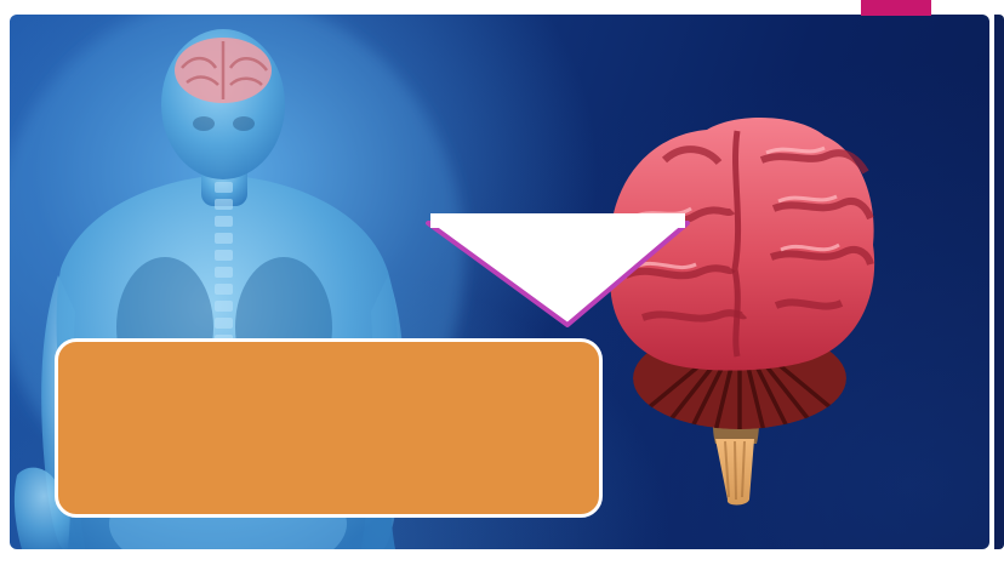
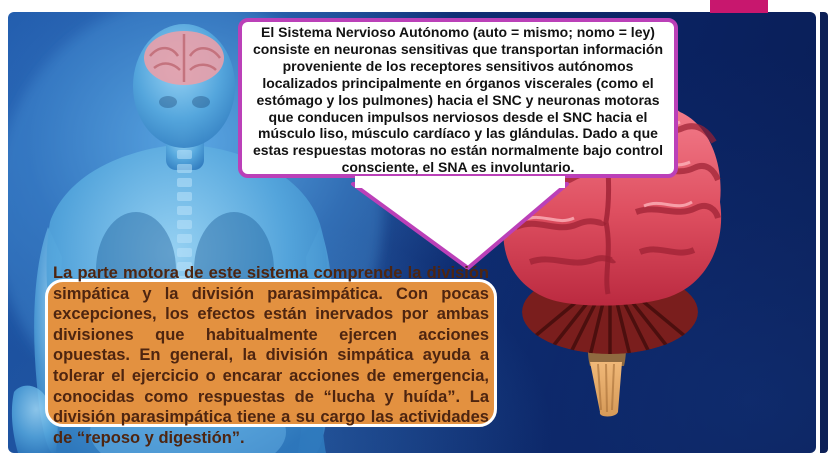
+ El Sistema Nervioso Autónomo (auto = mismo; nomo = ley) consiste en neuronas sensitivas que transportan información proveniente de los receptores sensitivos autónomos localizados principalmente en órganos viscerales (como el estómago y los pulmones) hacia el SNC y neuronas motoras que conducen impulsos nerviosos desde el SNC hacia el músculo liso, músculo cardíaco y las glándulas. Dado a que estas respuestas motoras no están normalmente bajo control consciente, el SNA es involuntario.
+ La parte motora de este sistema comprende la división simpática y la división parasimpática. Con pocas excepciones, los efectos están inervados por ambas divisiones que habitualmente ejercen acciones opuestas. En general, la división simpática ayuda a tolerar el ejercicio o encarar acciones de emergencia, conocidas como respuestas de “lucha y huída”. La división parasimpática tiene a su cargo las actividades de “reposo y digestión”.
